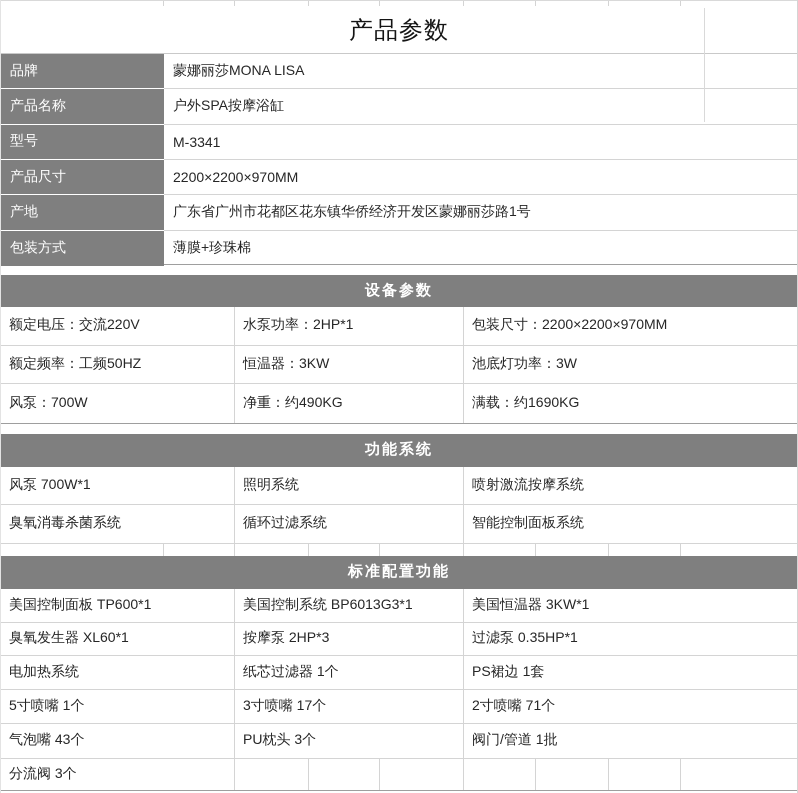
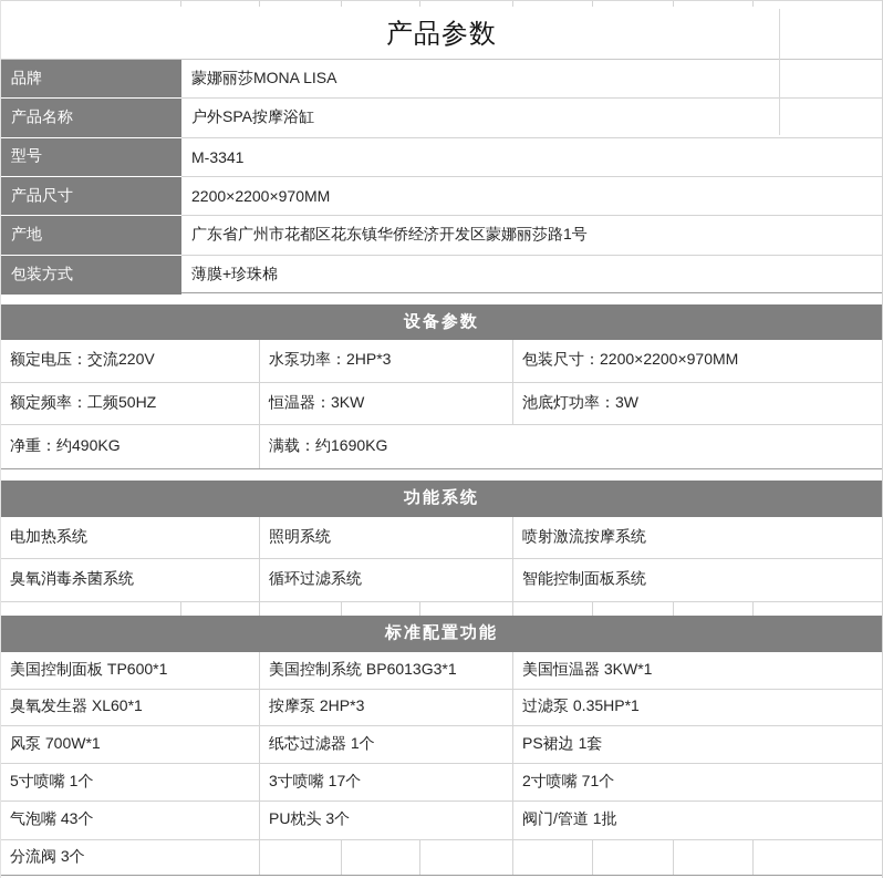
  产品参数
  品牌
  蒙娜丽莎MONA LISA
  产品名称
  户外SPA按摩浴缸
  型号
  M-3341
  产品尺寸
  2200×2200×970MM
  产地
  广东省广州市花都区花东镇华侨经济开发区蒙娜丽莎路1号
  包装方式
  薄膜+珍珠棉
  设备参数
  额定电压：交流220V
- 水泵功率：2HP*1
+ 水泵功率：2HP*3
  包装尺寸：2200×2200×970MM
  额定频率：工频50HZ
  恒温器：3KW
  池底灯功率：3W
- 风泵：700W
  净重：约490KG
  满载：约1690KG
  功能系统
- 风泵 700W*1
+ 电加热系统
  照明系统
  喷射激流按摩系统
  臭氧消毒杀菌系统
  循环过滤系统
  智能控制面板系统
  标准配置功能
  美国控制面板 TP600*1
  美国控制系统 BP6013G3*1
  美国恒温器 3KW*1
  臭氧发生器 XL60*1
  按摩泵 2HP*3
  过滤泵 0.35HP*1
- 电加热系统
+ 风泵 700W*1
  纸芯过滤器 1个
  PS裙边 1套
  5寸喷嘴 1个
  3寸喷嘴 17个
  2寸喷嘴 71个
  气泡嘴 43个
  PU枕头 3个
  阀门/管道 1批
  分流阀 3个
